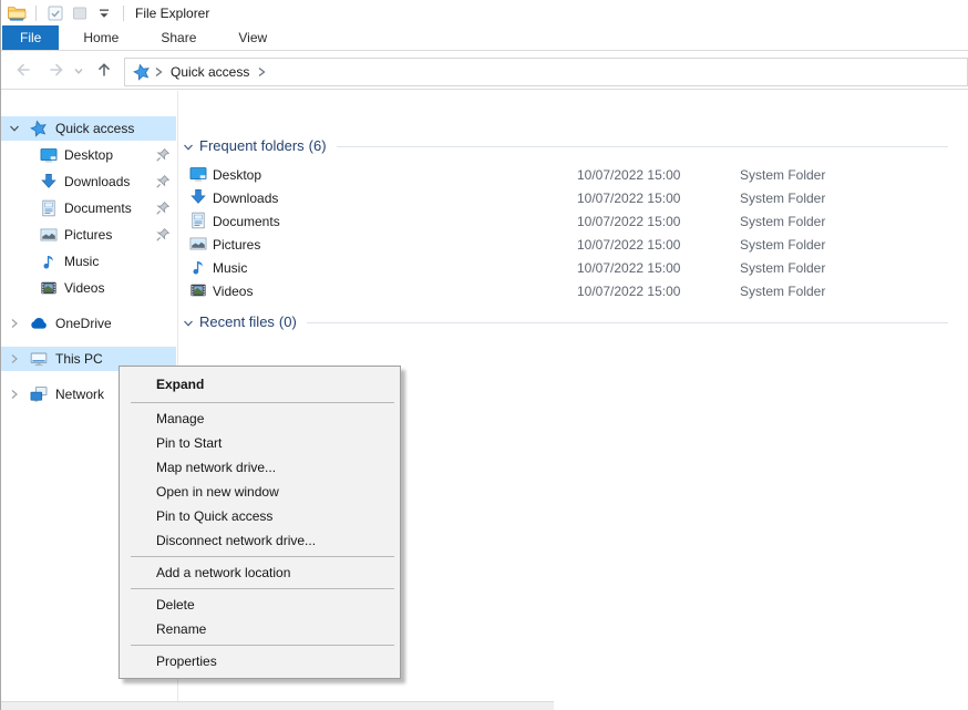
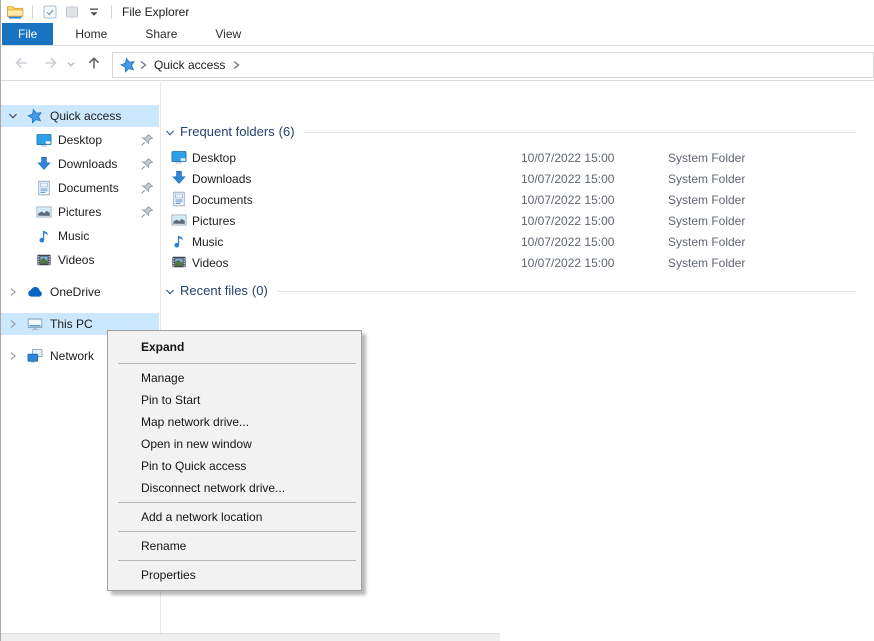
  File Explorer
  File
  Home
  Share
  View
  Quick access
  Quick access
  Desktop
  Downloads
  Documents
  Pictures
  Music
  Videos
  OneDrive
  This PC
  Network
  Frequent folders
  (6)
  Desktop
  10/07/2022 15:00
  System Folder
  Downloads
  10/07/2022 15:00
  System Folder
  Documents
  10/07/2022 15:00
  System Folder
  Pictures
  10/07/2022 15:00
  System Folder
  Music
  10/07/2022 15:00
  System Folder
  Videos
  10/07/2022 15:00
  System Folder
  Recent files
  (0)
  Expand
  Manage
  Pin to Start
  Map network drive...
  Open in new window
  Pin to Quick access
  Disconnect network drive...
  Add a network location
- Delete
  Rename
  Properties
